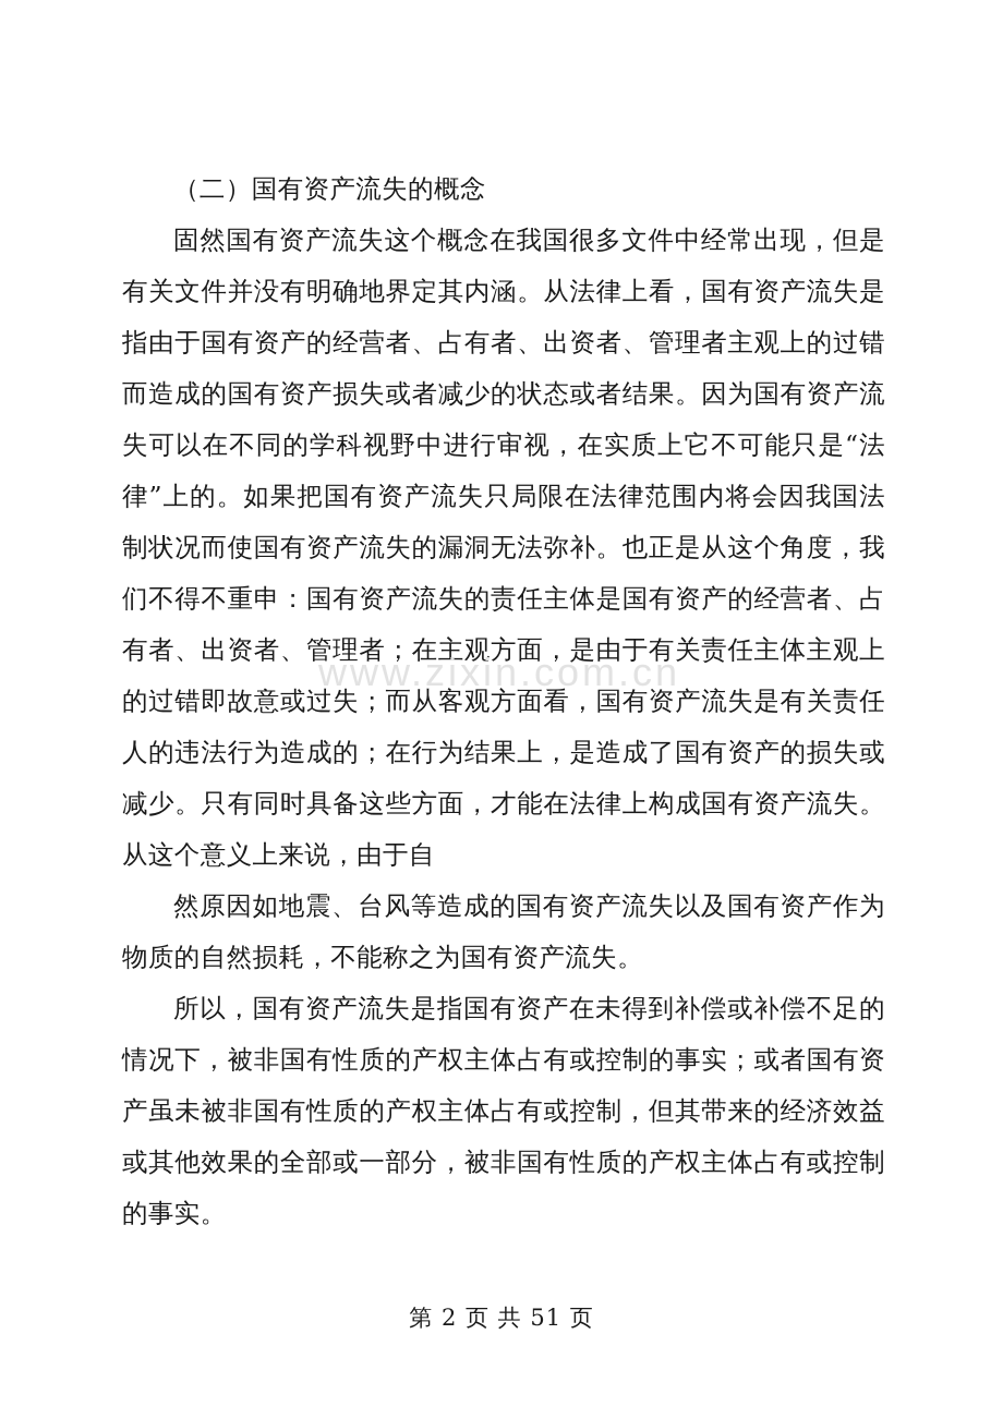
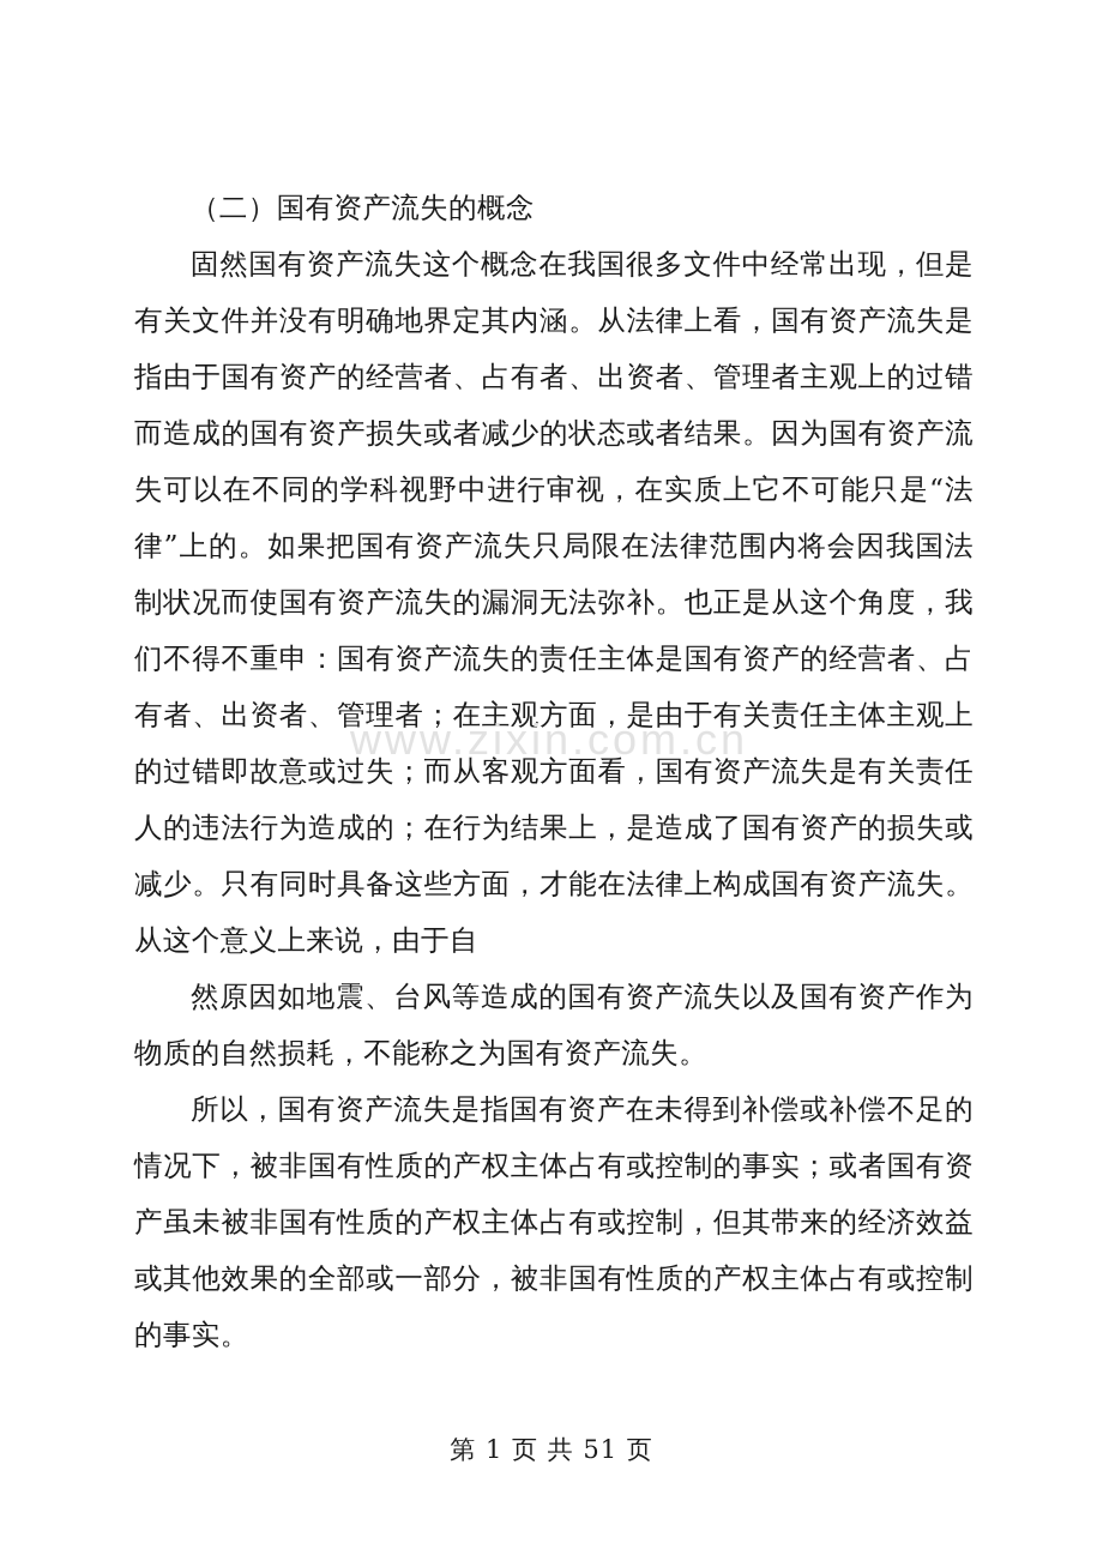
  （二）国有资产流失的概念
  固然国有资产流失这个概念在我国很多文件中经常出现，但是有关文件并没有明确地界定其内涵。从法律上看，国有资产流失是指由于国有资产的经营者、占有者、出资者、管理者主观上的过错而造成的国有资产损失或者减少的状态或者结果。因为国有资产流失可以在不同的学科视野中进行审视，在实质上它不可能只是“法律”上的。如果把国有资产流失只局限在法律范围内将会因我国法制状况而使国有资产流失的漏洞无法弥补。也正是从这个角度，我们不得不重申：国有资产流失的责任主体是国有资产的经营者、占有者、出资者、管理者；在主观方面，是由于有关责任主体主观上的过错即故意或过失；而从客观方面看，国有资产流失是有关责任人的违法行为造成的；在行为结果上，是造成了国有资产的损失或减少。只有同时具备这些方面，才能在法律上构成国有资产流失。从这个意义上来说，由于自
  然原因如地震、台风等造成的国有资产流失以及国有资产作为物质的自然损耗，不能称之为国有资产流失。
  所以，国有资产流失是指国有资产在未得到补偿或补偿不足的情况下，被非国有性质的产权主体占有或控制的事实；或者国有资产虽未被非国有性质的产权主体占有或控制，但其带来的经济效益或其他效果的全部或一部分，被非国有性质的产权主体占有或控制的事实。
  www.zixin.com.cn
- 第 2 页 共 51 页
+ 第 1 页 共 51 页
